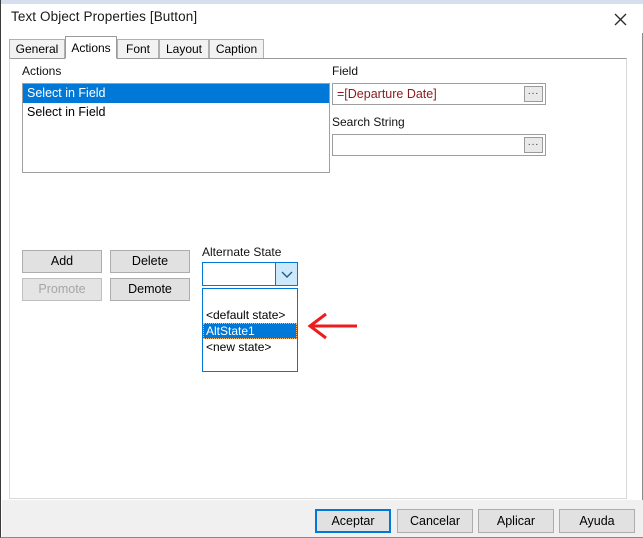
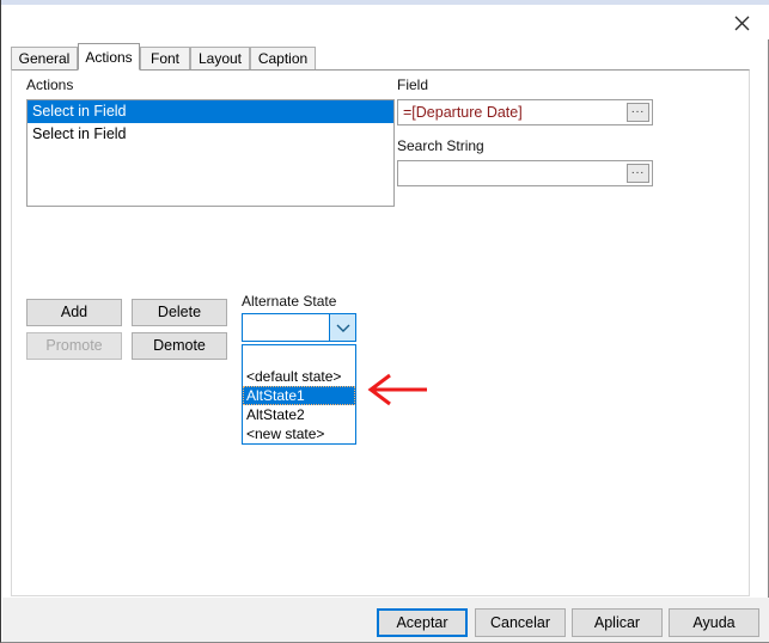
- Text Object Properties [Button]
  General
  Actions
  Font
  Layout
  Caption
  Actions
  Select in Field
  Select in Field
  Field
  =[Departure Date]
  ...
  Search String
  ...
  Add
  Delete
  Promote
  Demote
  Alternate State
  <default state>
  AltState1
+ AltState2
  <new state>
  Aceptar
  Cancelar
  Aplicar
  Ayuda
